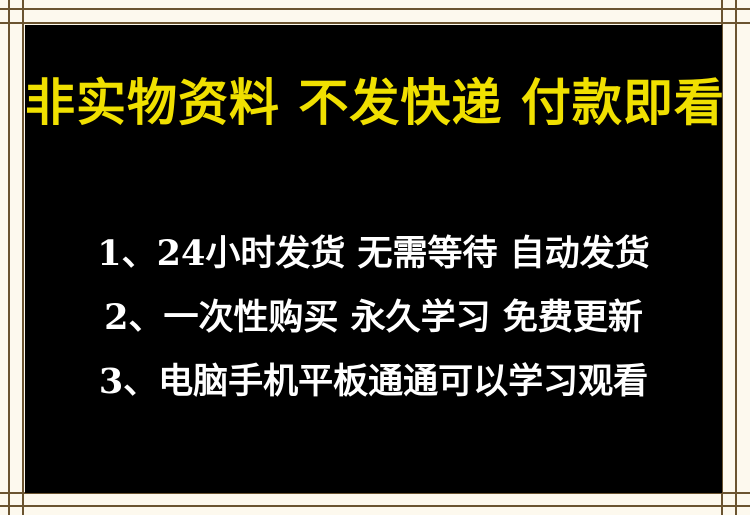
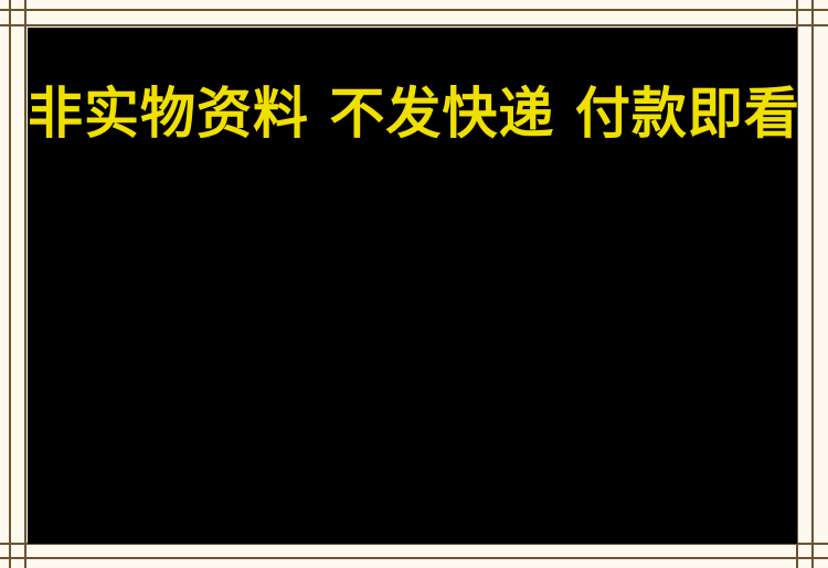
  非实物资料 不发快递 付款即看
- 1、24小时发货 无需等待 自动发货
- 2、一次性购买 永久学习 免费更新
- 3、电脑手机平板通通可以学习观看
